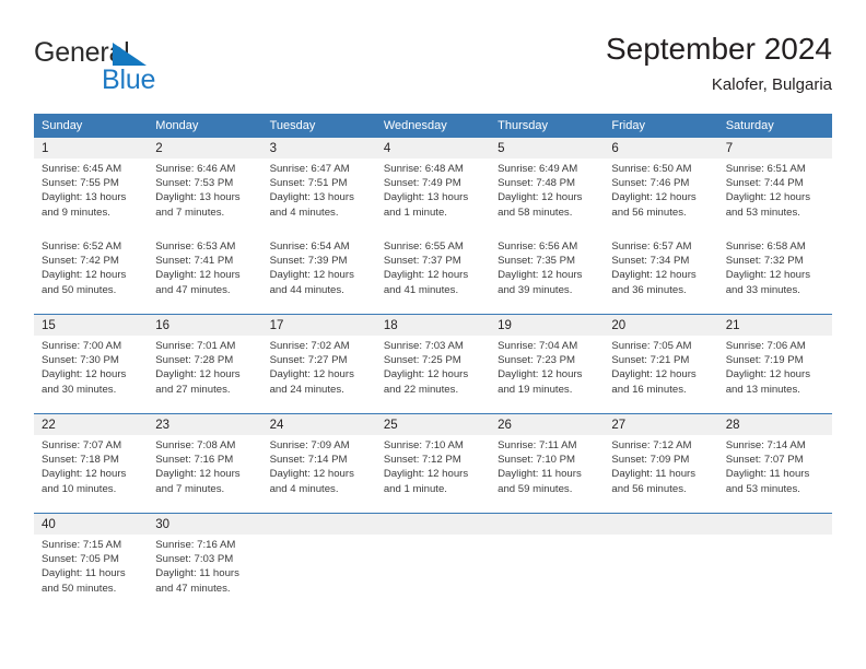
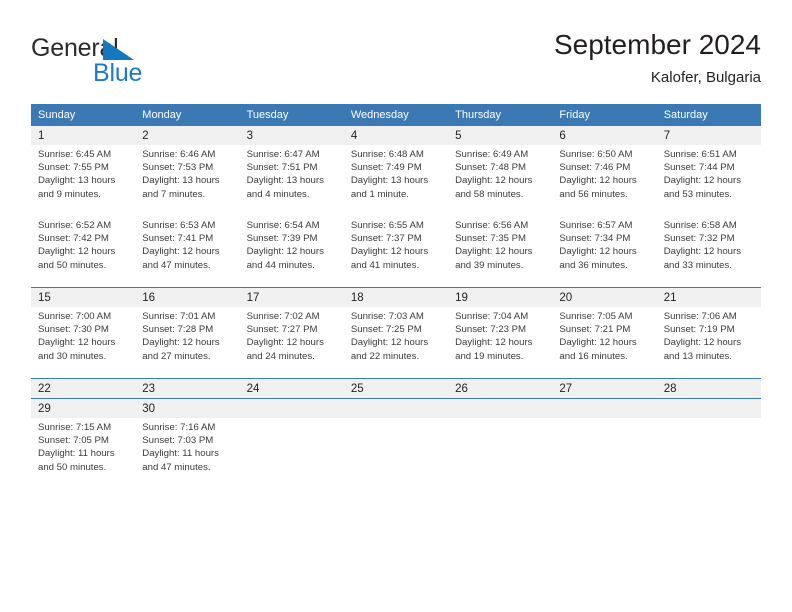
  General
  Blue
  September 2024
  Kalofer, Bulgaria
  Sunday	Monday	Tuesday	Wednesday	Thursday	Friday	Saturday
  1	2	3	4	5	6	7
  Sunrise: 6:45 AM Sunset: 7:55 PM Daylight: 13 hours and 9 minutes.	Sunrise: 6:46 AM Sunset: 7:53 PM Daylight: 13 hours and 7 minutes.	Sunrise: 6:47 AM Sunset: 7:51 PM Daylight: 13 hours and 4 minutes.	Sunrise: 6:48 AM Sunset: 7:49 PM Daylight: 13 hours and 1 minute.	Sunrise: 6:49 AM Sunset: 7:48 PM Daylight: 12 hours and 58 minutes.	Sunrise: 6:50 AM Sunset: 7:46 PM Daylight: 12 hours and 56 minutes.	Sunrise: 6:51 AM Sunset: 7:44 PM Daylight: 12 hours and 53 minutes.
  Sunrise: 6:52 AM Sunset: 7:42 PM Daylight: 12 hours and 50 minutes.	Sunrise: 6:53 AM Sunset: 7:41 PM Daylight: 12 hours and 47 minutes.	Sunrise: 6:54 AM Sunset: 7:39 PM Daylight: 12 hours and 44 minutes.	Sunrise: 6:55 AM Sunset: 7:37 PM Daylight: 12 hours and 41 minutes.	Sunrise: 6:56 AM Sunset: 7:35 PM Daylight: 12 hours and 39 minutes.	Sunrise: 6:57 AM Sunset: 7:34 PM Daylight: 12 hours and 36 minutes.	Sunrise: 6:58 AM Sunset: 7:32 PM Daylight: 12 hours and 33 minutes.
  15	16	17	18	19	20	21
  Sunrise: 7:00 AM Sunset: 7:30 PM Daylight: 12 hours and 30 minutes.	Sunrise: 7:01 AM Sunset: 7:28 PM Daylight: 12 hours and 27 minutes.	Sunrise: 7:02 AM Sunset: 7:27 PM Daylight: 12 hours and 24 minutes.	Sunrise: 7:03 AM Sunset: 7:25 PM Daylight: 12 hours and 22 minutes.	Sunrise: 7:04 AM Sunset: 7:23 PM Daylight: 12 hours and 19 minutes.	Sunrise: 7:05 AM Sunset: 7:21 PM Daylight: 12 hours and 16 minutes.	Sunrise: 7:06 AM Sunset: 7:19 PM Daylight: 12 hours and 13 minutes.
  22	23	24	25	26	27	28
- Sunrise: 7:07 AM Sunset: 7:18 PM Daylight: 12 hours and 10 minutes.	Sunrise: 7:08 AM Sunset: 7:16 PM Daylight: 12 hours and 7 minutes.	Sunrise: 7:09 AM Sunset: 7:14 PM Daylight: 12 hours and 4 minutes.	Sunrise: 7:10 AM Sunset: 7:12 PM Daylight: 12 hours and 1 minute.	Sunrise: 7:11 AM Sunset: 7:10 PM Daylight: 11 hours and 59 minutes.	Sunrise: 7:12 AM Sunset: 7:09 PM Daylight: 11 hours and 56 minutes.	Sunrise: 7:14 AM Sunset: 7:07 PM Daylight: 11 hours and 53 minutes.
- 40	30
+ 29	30
  Sunrise: 7:15 AM Sunset: 7:05 PM Daylight: 11 hours and 50 minutes.	Sunrise: 7:16 AM Sunset: 7:03 PM Daylight: 11 hours and 47 minutes.
